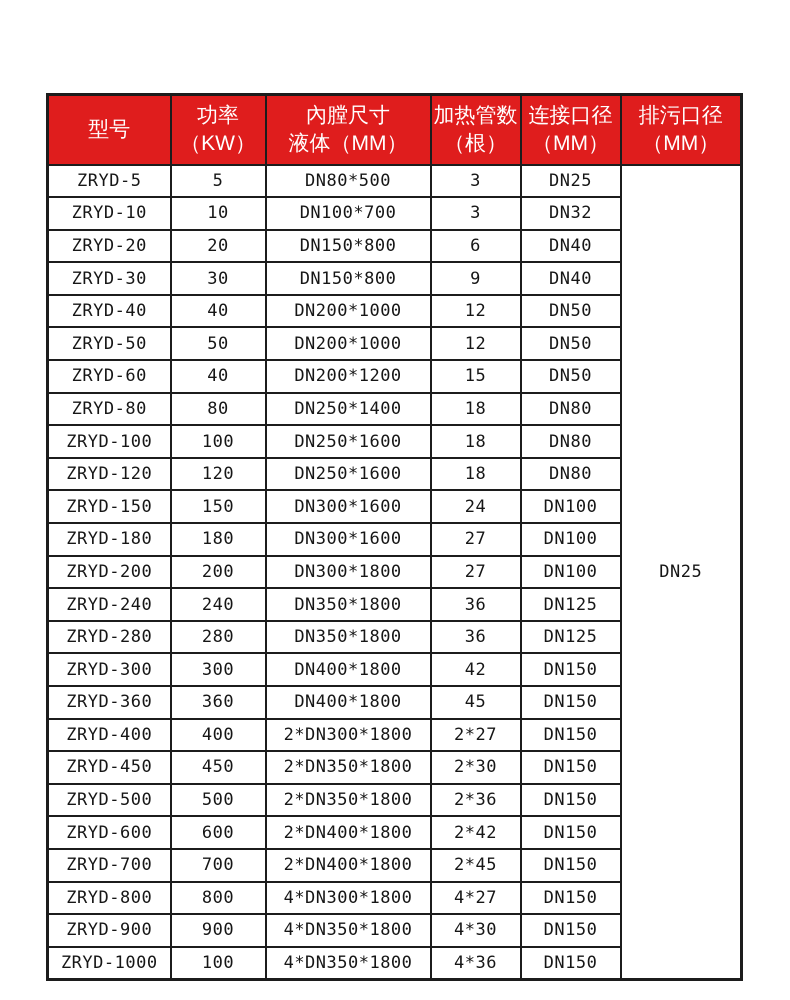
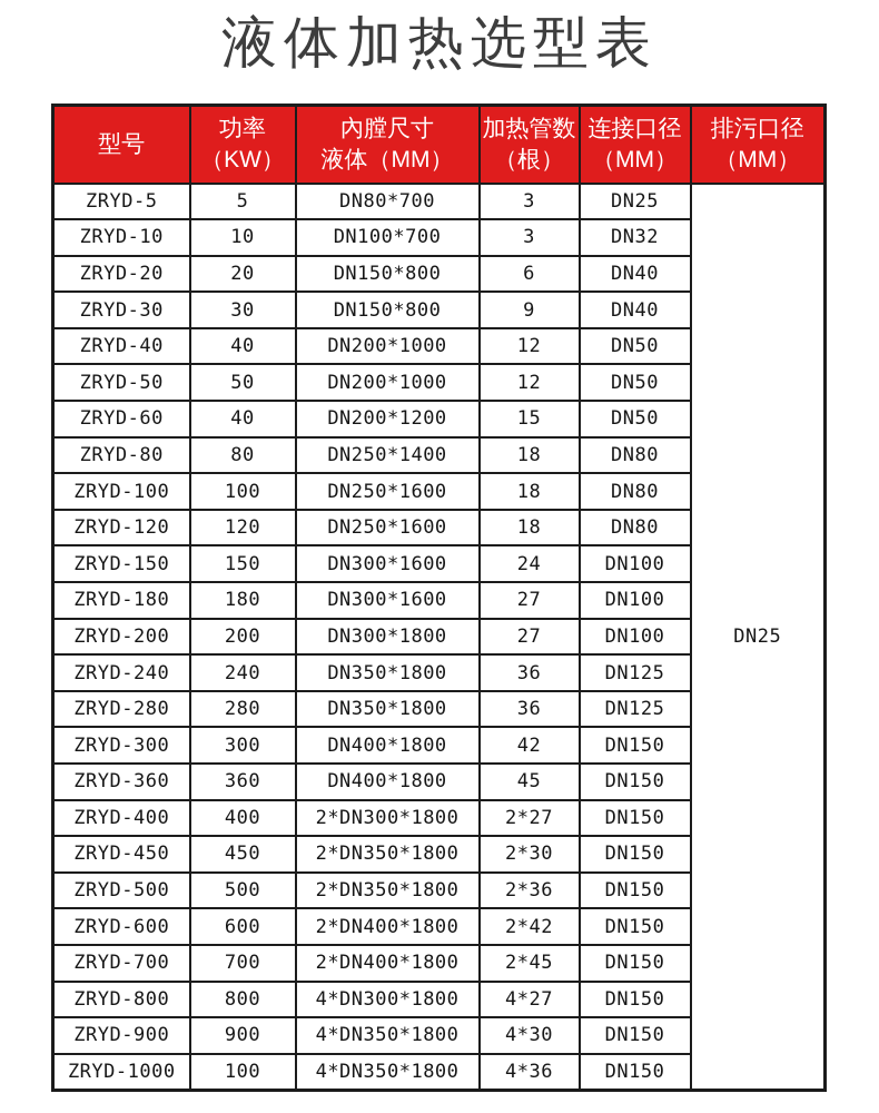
+ 液体加热选型表
  型号	功率（KW）	內膛尺寸液体（MM）	加热管数（根）	连接口径（MM）	排污口径（MM）
- ZRYD-5	5	DN80*500	3	DN25	DN25
+ ZRYD-5	5	DN80*700	3	DN25	DN25
  ZRYD-10	10	DN100*700	3	DN32
  ZRYD-20	20	DN150*800	6	DN40
  ZRYD-30	30	DN150*800	9	DN40
  ZRYD-40	40	DN200*1000	12	DN50
  ZRYD-50	50	DN200*1000	12	DN50
  ZRYD-60	40	DN200*1200	15	DN50
  ZRYD-80	80	DN250*1400	18	DN80
  ZRYD-100	100	DN250*1600	18	DN80
  ZRYD-120	120	DN250*1600	18	DN80
  ZRYD-150	150	DN300*1600	24	DN100
  ZRYD-180	180	DN300*1600	27	DN100
  ZRYD-200	200	DN300*1800	27	DN100
  ZRYD-240	240	DN350*1800	36	DN125
  ZRYD-280	280	DN350*1800	36	DN125
  ZRYD-300	300	DN400*1800	42	DN150
  ZRYD-360	360	DN400*1800	45	DN150
  ZRYD-400	400	2*DN300*1800	2*27	DN150
  ZRYD-450	450	2*DN350*1800	2*30	DN150
  ZRYD-500	500	2*DN350*1800	2*36	DN150
  ZRYD-600	600	2*DN400*1800	2*42	DN150
  ZRYD-700	700	2*DN400*1800	2*45	DN150
  ZRYD-800	800	4*DN300*1800	4*27	DN150
  ZRYD-900	900	4*DN350*1800	4*30	DN150
  ZRYD-1000	100	4*DN350*1800	4*36	DN150
